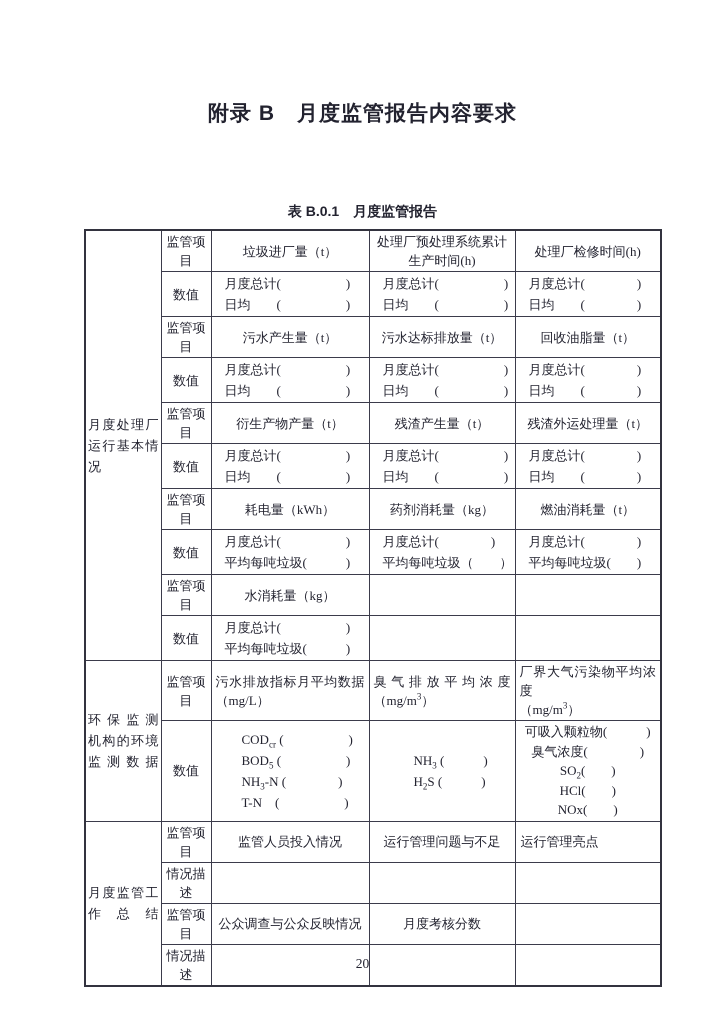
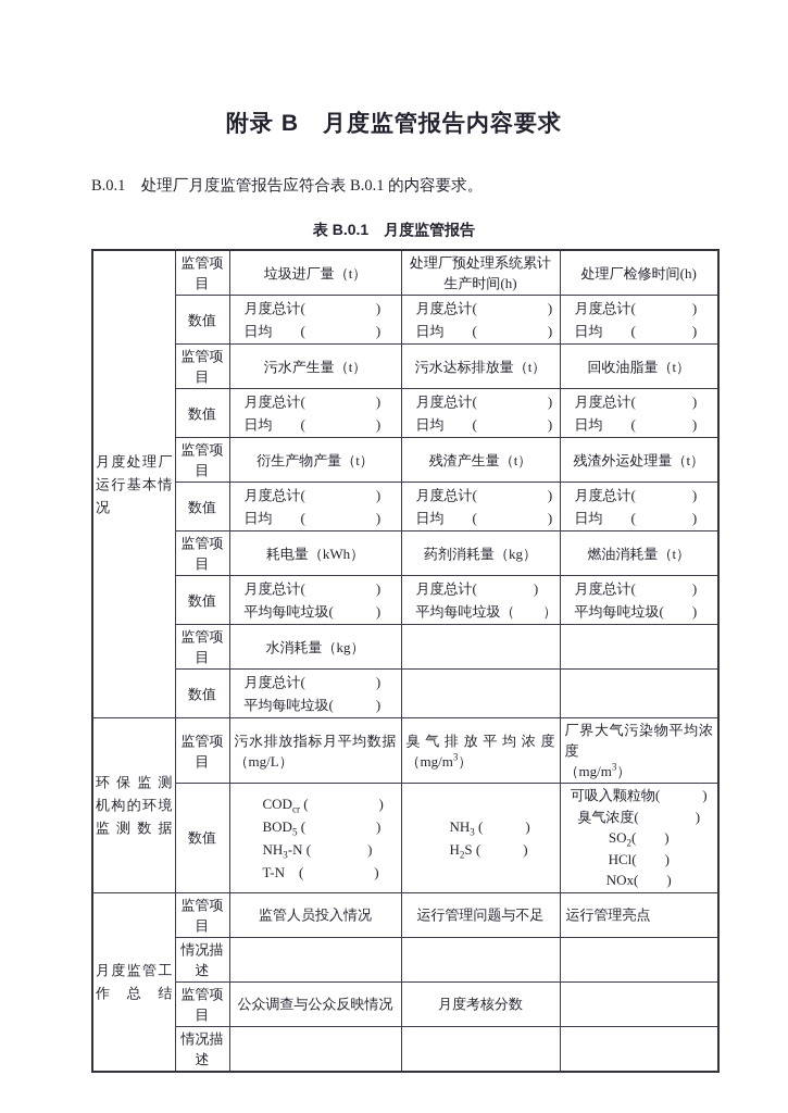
  附录 B 月度监管报告内容要求
+ B.0.1 处理厂月度监管报告应符合表 B.0.1 的内容要求。
  表 B.0.1 月度监管报告
  月度处理厂运行基本情况	监管项目	垃圾进厂量（t）	处理厂预处理系统累计生产时间(h)	处理厂检修时间(h)
  数值	月度总计( )日均 ( )	月度总计( )日均 ( )	月度总计( )日均 ( )
  监管项目	污水产生量（t）	污水达标排放量（t）	回收油脂量（t）
  数值	月度总计( )日均 ( )	月度总计( )日均 ( )	月度总计( )日均 ( )
  监管项目	衍生产物产量（t）	残渣产生量（t）	残渣外运处理量（t）
  数值	月度总计( )日均 ( )	月度总计( )日均 ( )	月度总计( )日均 ( )
  监管项目	耗电量（kWh）	药剂消耗量（kg）	燃油消耗量（t）
  数值	月度总计( )平均每吨垃圾( )	月度总计( )平均每吨垃圾（ ）	月度总计( )平均每吨垃圾( )
  监管项目	水消耗量（kg）
  数值	月度总计( )平均每吨垃圾( )
  环保监测机构的环境监测数据	监管项目	污水排放指标月平均数据（mg/L）	臭气排放平均浓度（mg/m3）	厂界大气污染物平均浓度（mg/m3）
  数值	CODcr ( )BOD5 ( )NH3-N ( )T-N ( )	NH3 ( )H2S ( )	可吸入颗粒物( )臭气浓度( )SO2( )HCl( )NOx( )
  月度监管工作总结	监管项目	监管人员投入情况	运行管理问题与不足	运行管理亮点
  情况描述
  监管项目	公众调查与公众反映情况	月度考核分数
  情况描述
- 20
